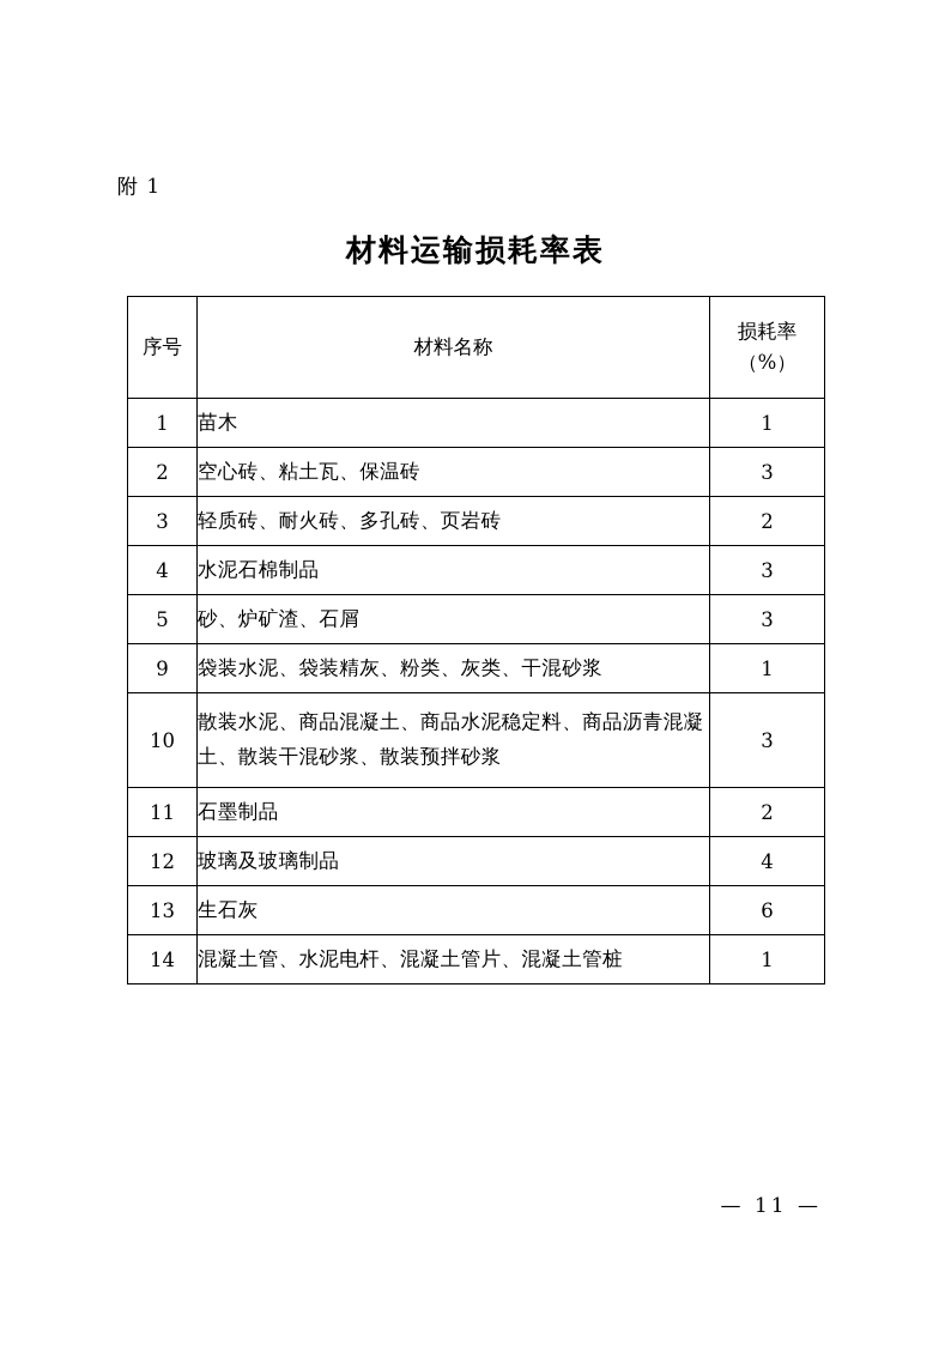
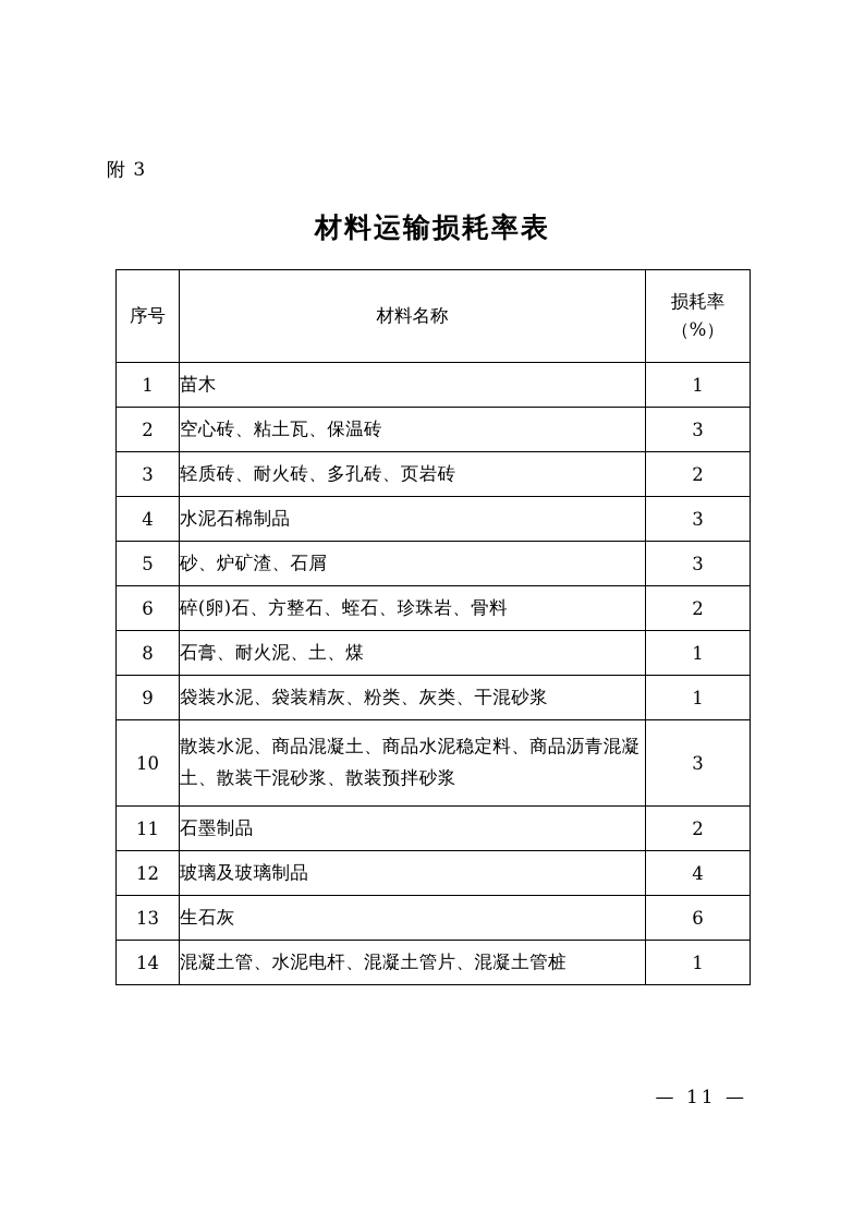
- 附 1
+ 附 3
  材料运输损耗率表
  序号	材料名称	损耗率 （%）
  1	苗木	1
  2	空心砖、粘土瓦、保温砖	3
  3	轻质砖、耐火砖、多孔砖、页岩砖	2
  4	水泥石棉制品	3
  5	砂、炉矿渣、石屑	3
+ 6	碎(卵)石、方整石、蛭石、珍珠岩、骨料	2
+ 8	石膏、耐火泥、土、煤	1
  9	袋装水泥、袋装精灰、粉类、灰类、干混砂浆	1
  10	散装水泥、商品混凝土、商品水泥稳定料、商品沥青混凝土、散装干混砂浆、散装预拌砂浆	3
  11	石墨制品	2
  12	玻璃及玻璃制品	4
  13	生石灰	6
  14	混凝土管、水泥电杆、混凝土管片、混凝土管桩	1
  — 11 —
